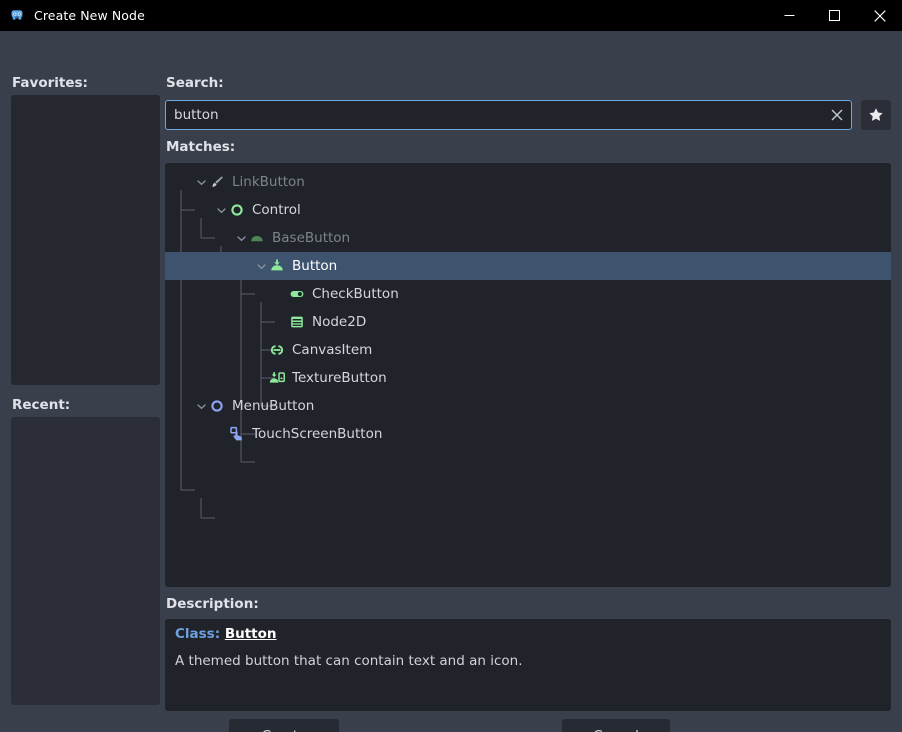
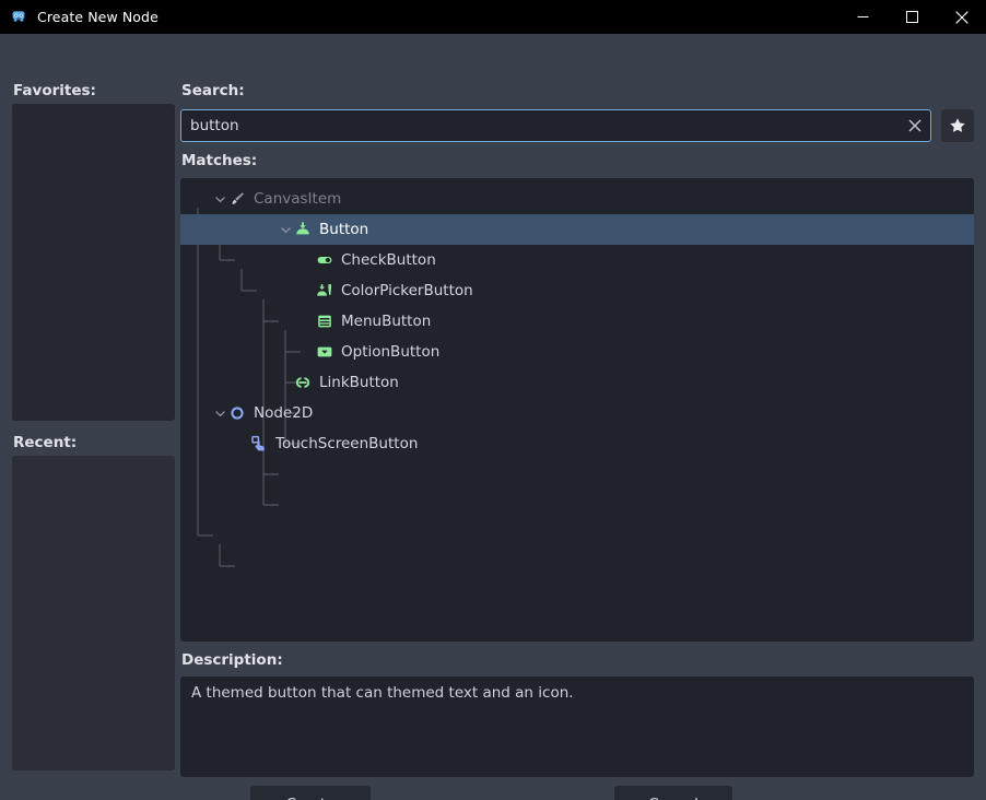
  Create New Node
  Favorites:
  Recent:
  Search:
  button
  Matches:
- LinkButton
+ CanvasItem
- Control
- BaseButton
  Button
  CheckButton
+ ColorPickerButton
- Node2D
+ MenuButton
+ OptionButton
- CanvasItem
+ LinkButton
- TextureButton
- MenuButton
+ Node2D
  TouchScreenButton
  Description:
- Class: Button
- A themed button that can contain text and an icon.
+ A themed button that can themed text and an icon.
